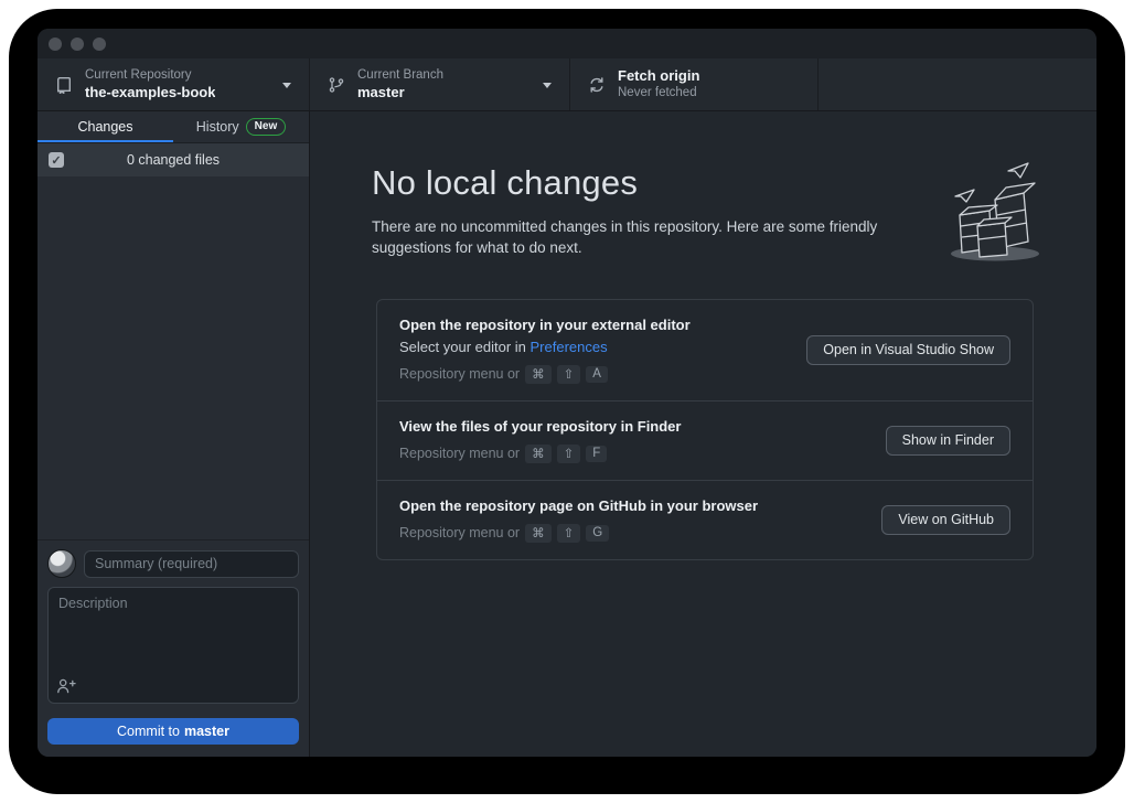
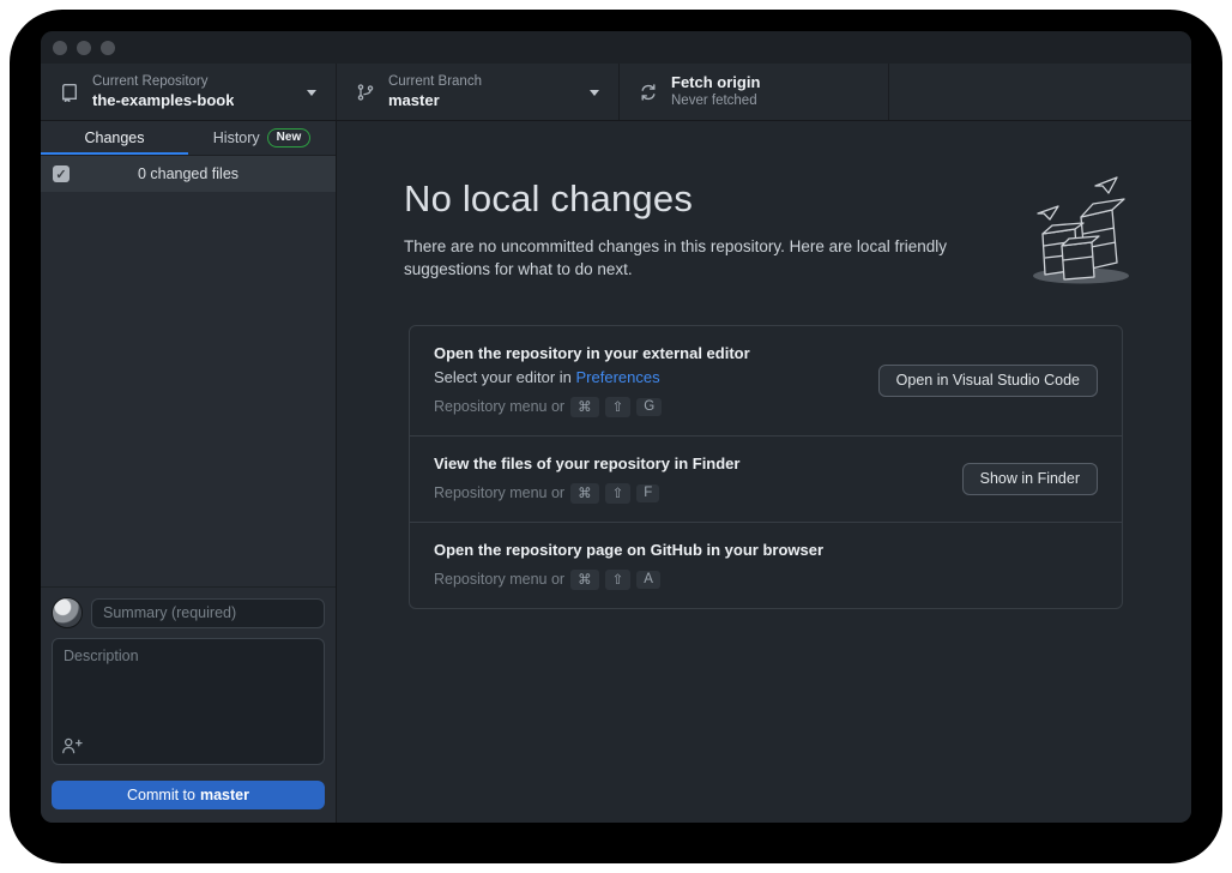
  Current Repository
  the-examples-book
  Current Branch
  master
  Fetch origin
  Never fetched
  Changes
  History
  New
  ✓
  0 changed files
  Summary (required)
  Description
  Commit to
  master
  No local changes
- There are no uncommitted changes in this repository. Here are some friendly suggestions for what to do next.
+ There are no uncommitted changes in this repository. Here are local friendly suggestions for what to do next.
  Open the repository in your external editor
  Select your editor in Preferences
  Repository menu or
  ⌘
  ⇧
- A
+ G
- Open in Visual Studio Show
+ Open in Visual Studio Code
  View the files of your repository in Finder
  Repository menu or
  ⌘
  ⇧
  F
  Show in Finder
  Open the repository page on GitHub in your browser
  Repository menu or
  ⌘
  ⇧
- G
+ A
- View on GitHub
